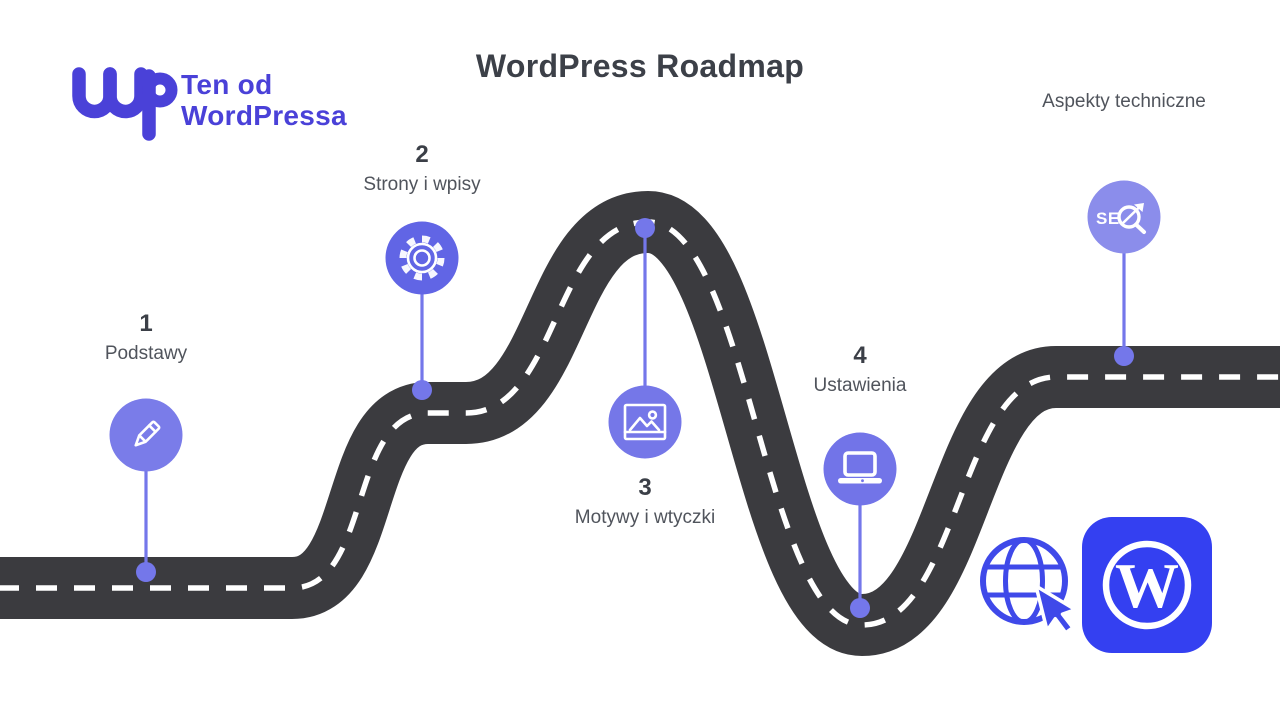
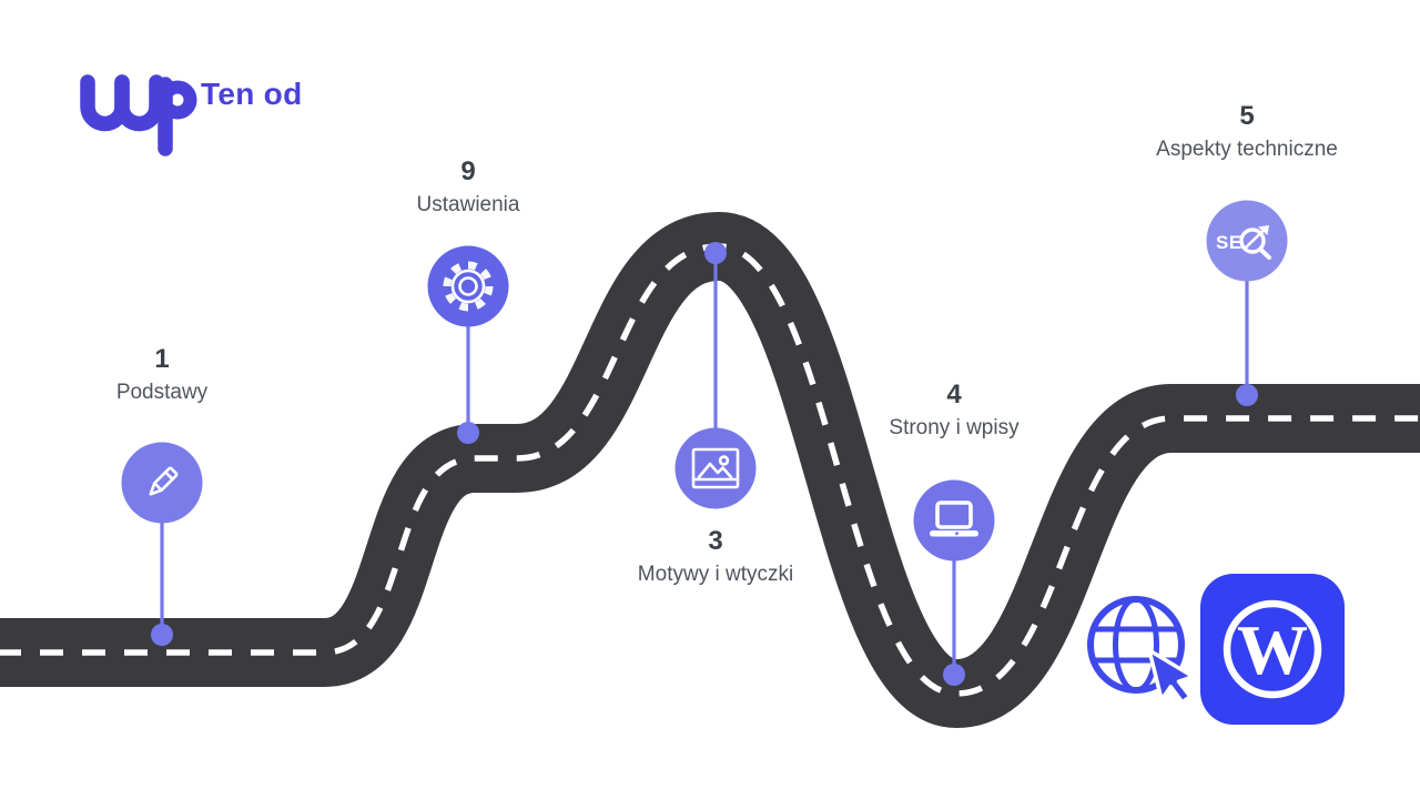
  SE
  W
- WordPress Roadmap
  Ten od
- WordPressa
  1
  Podstawy
- 2
+ 9
- Strony i wpisy
+ Ustawienia
  3
  Motywy i wtyczki
  4
- Ustawienia
+ Strony i wpisy
+ 5
  Aspekty techniczne
